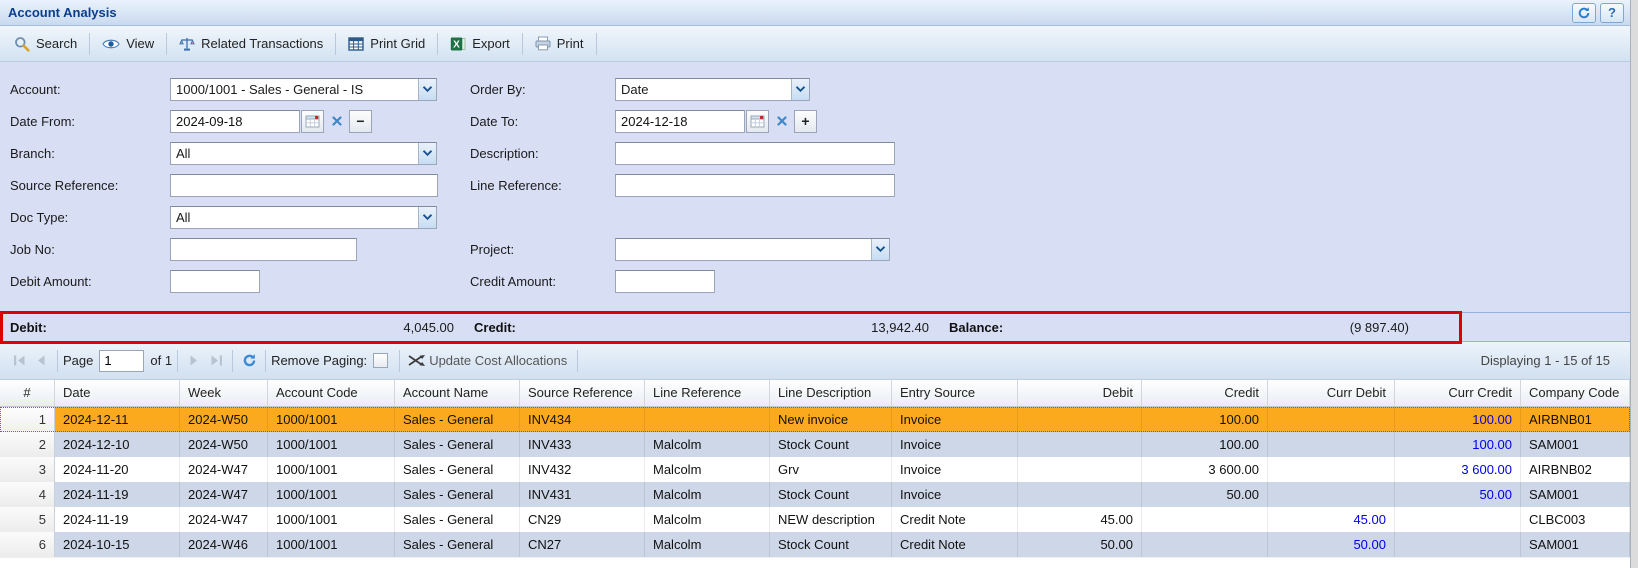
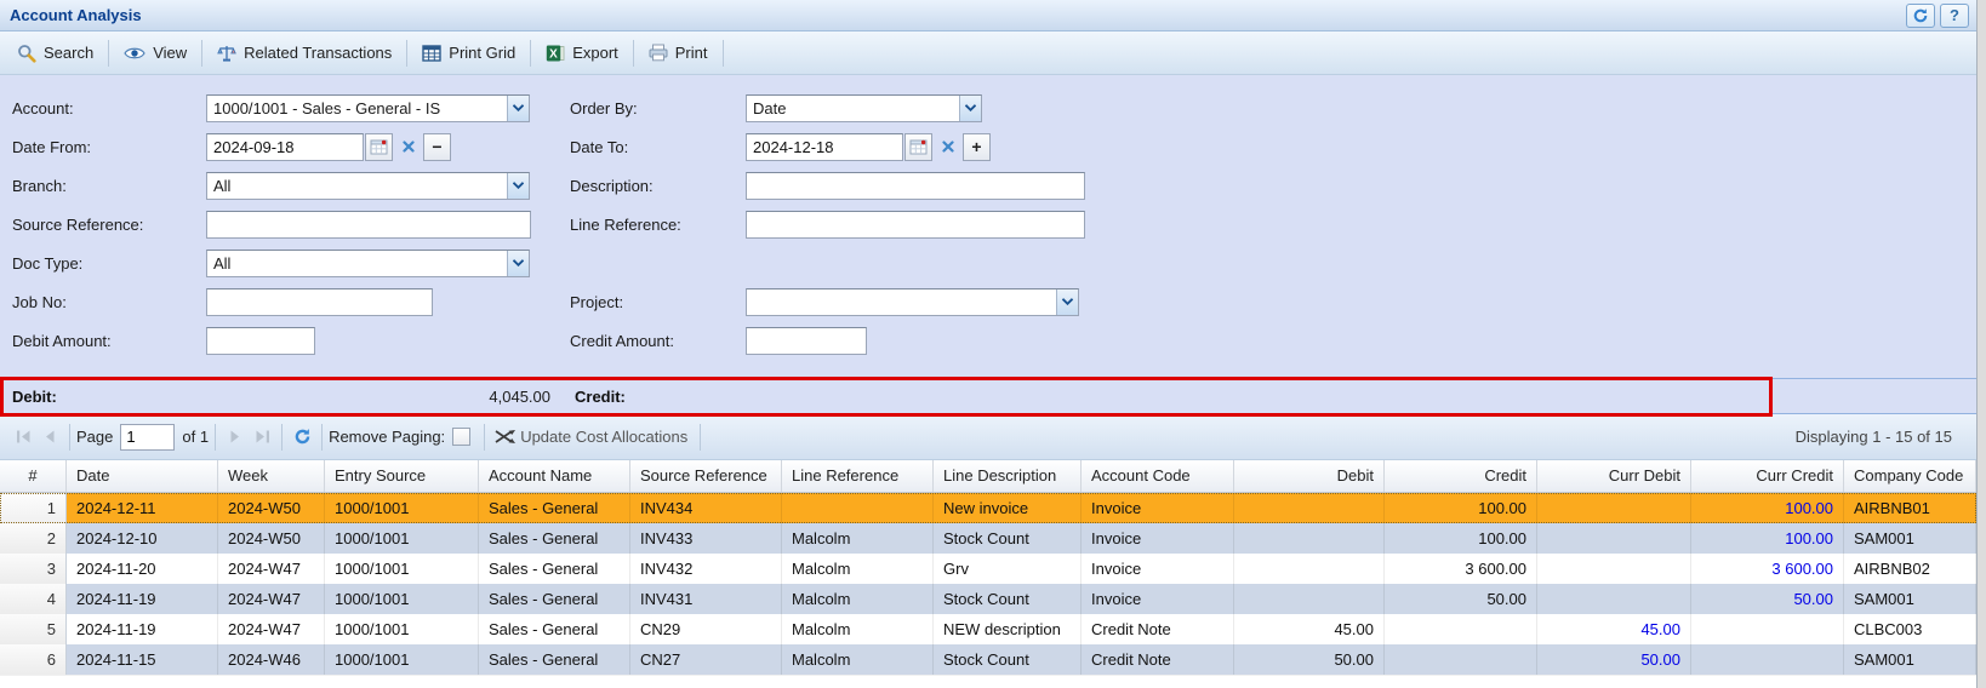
  Account Analysis
  ?
  Search
  View
  Related Transactions
  Print Grid
  X
  Export
  Print
  Account:
  1000/1001 - Sales - General - IS
  Order By:
  Date
  Date From:
  2024-09-18
  −
  Date To:
  2024-12-18
  +
  Branch:
  All
  Description:
  Source Reference:
  Line Reference:
  Doc Type:
  All
  Job No:
  Project:
  Debit Amount:
  Credit Amount:
  Debit:
  4,045.00
  Credit:
- 13,942.40
- Balance:
- (9 897.40)
  Page
  1
  of 1
  Remove Paging:
  Update Cost Allocations
  Displaying 1 - 15 of 15
  #
  Date
  Week
- Account Code
+ Entry Source
  Account Name
  Source Reference
  Line Reference
  Line Description
- Entry Source
+ Account Code
  Debit
  Credit
  Curr Debit
  Curr Credit
  Company Code
  1
  2024-12-11
  2024-W50
  1000/1001
  Sales - General
  INV434
  New invoice
  Invoice
  100.00
  100.00
  AIRBNB01
  2
  2024-12-10
  2024-W50
  1000/1001
  Sales - General
  INV433
  Malcolm
  Stock Count
  Invoice
  100.00
  100.00
  SAM001
  3
  2024-11-20
  2024-W47
  1000/1001
  Sales - General
  INV432
  Malcolm
  Grv
  Invoice
  3 600.00
  3 600.00
  AIRBNB02
  4
  2024-11-19
  2024-W47
  1000/1001
  Sales - General
  INV431
  Malcolm
  Stock Count
  Invoice
  50.00
  50.00
  SAM001
  5
  2024-11-19
  2024-W47
  1000/1001
  Sales - General
  CN29
  Malcolm
  NEW description
  Credit Note
  45.00
  45.00
  CLBC003
  6
- 2024-10-15
+ 2024-11-15
  2024-W46
  1000/1001
  Sales - General
  CN27
  Malcolm
  Stock Count
  Credit Note
  50.00
  50.00
  SAM001
